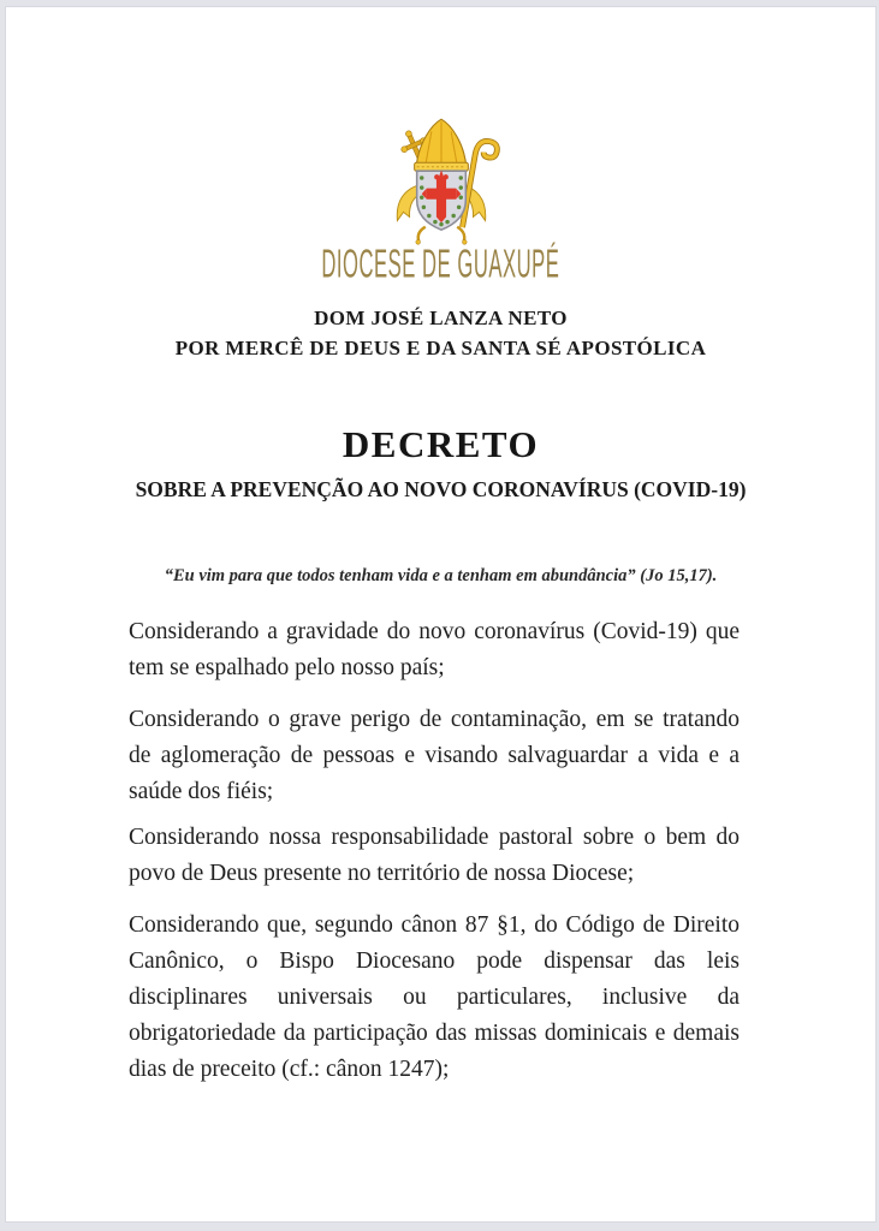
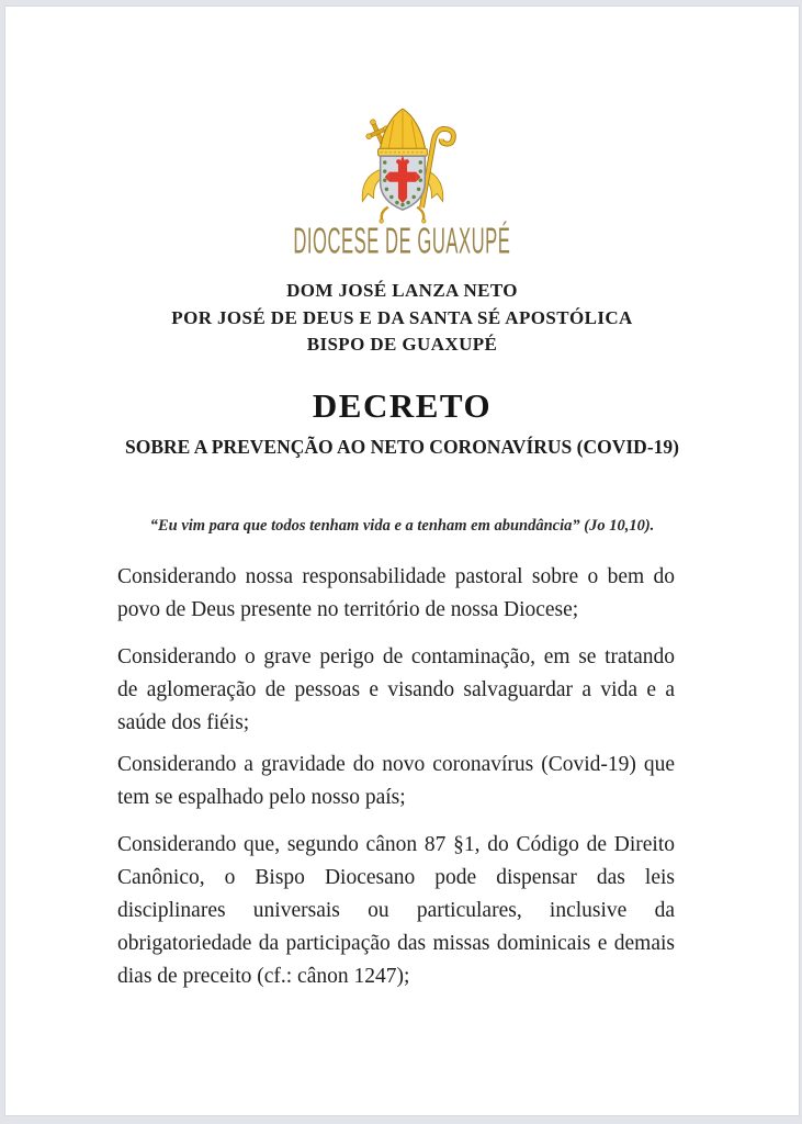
  DIOCESE DE GUAXUPÉ
  DOM JOSÉ LANZA NETO
- POR MERCÊ DE DEUS E DA SANTA SÉ APOSTÓLICA
+ POR JOSÉ DE DEUS E DA SANTA SÉ APOSTÓLICA
+ BISPO DE GUAXUPÉ
  DECRETO
- SOBRE A PREVENÇÃO AO NOVO CORONAVÍRUS (COVID-19)
+ SOBRE A PREVENÇÃO AO NETO CORONAVÍRUS (COVID-19)
- “Eu vim para que todos tenham vida e a tenham em abundância” (Jo 15,17).
+ “Eu vim para que todos tenham vida e a tenham em abundância” (Jo 10,10).
- Considerando a gravidade do novo coronavírus (Covid-19) que tem se espalhado pelo nosso país;
+ Considerando nossa responsabilidade pastoral sobre o bem do povo de Deus presente no território de nossa Diocese;
  Considerando o grave perigo de contaminação, em se tratando de aglomeração de pessoas e visando salvaguardar a vida e a saúde dos fiéis;
- Considerando nossa responsabilidade pastoral sobre o bem do povo de Deus presente no território de nossa Diocese;
+ Considerando a gravidade do novo coronavírus (Covid-19) que tem se espalhado pelo nosso país;
  Considerando que, segundo cânon 87 §1, do Código de Direito Canônico, o Bispo Diocesano pode dispensar das leis disciplinares universais ou particulares, inclusive da obrigatoriedade da participação das missas dominicais e demais dias de preceito (cf.: cânon 1247);
